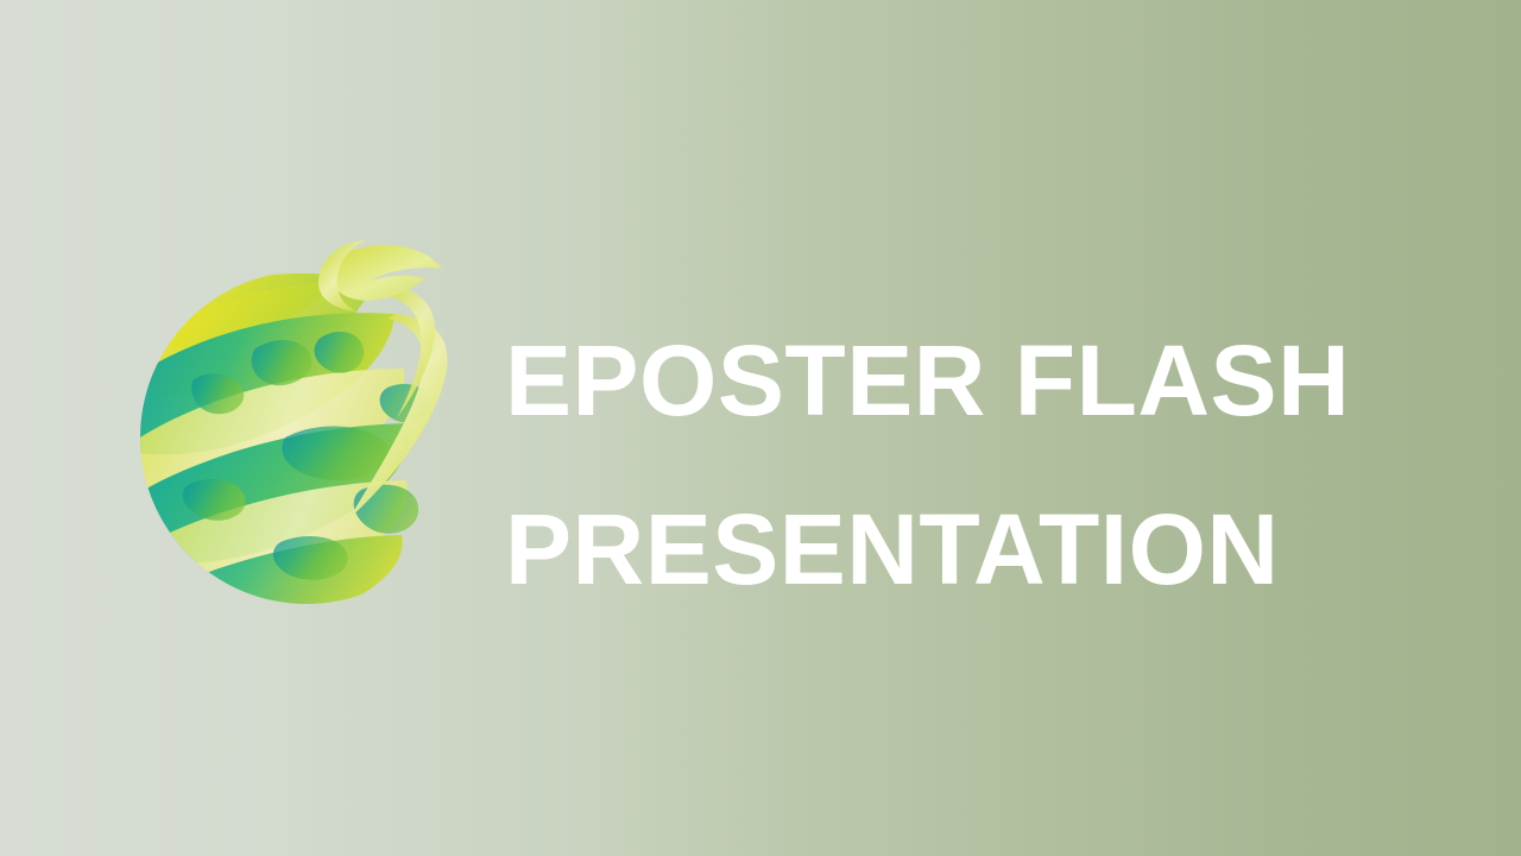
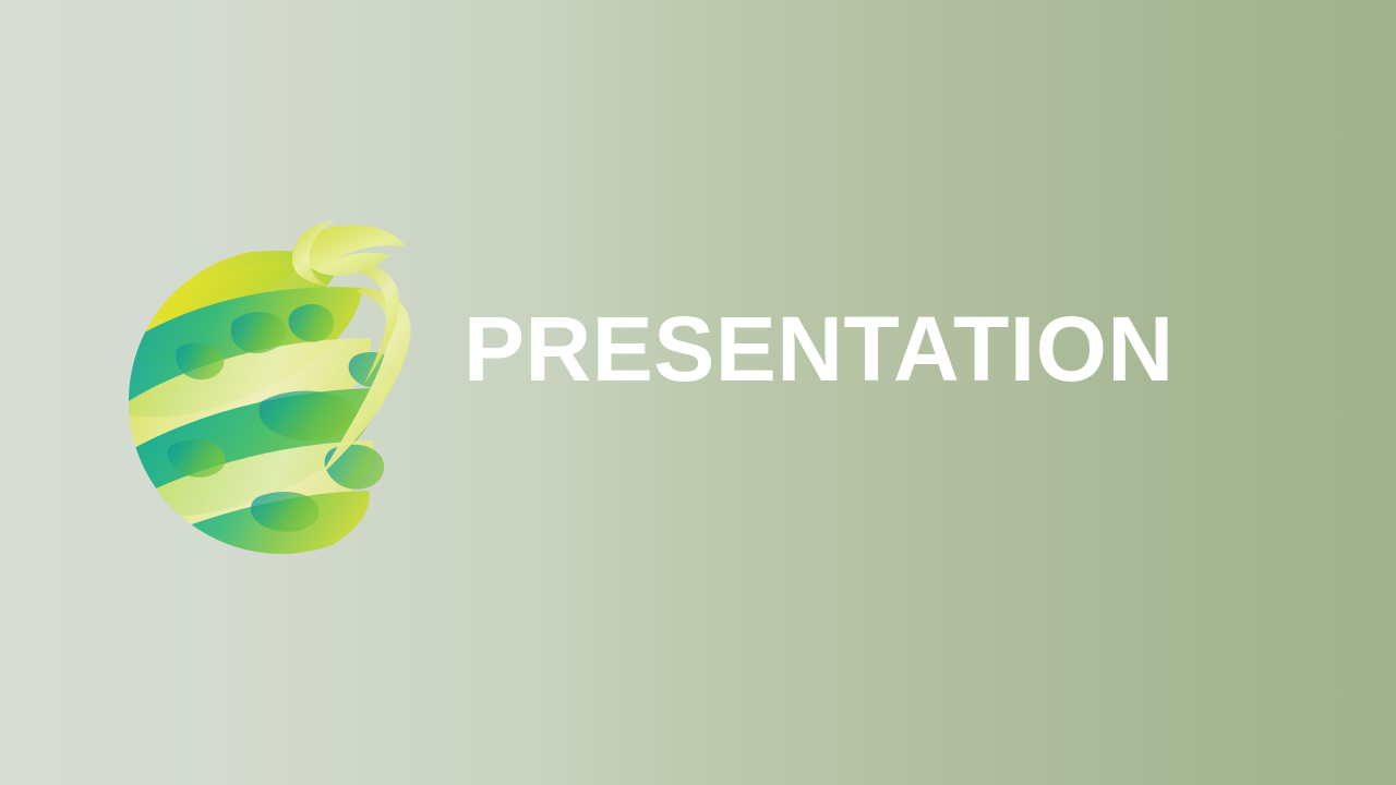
- EPOSTER FLASH
  PRESENTATION
